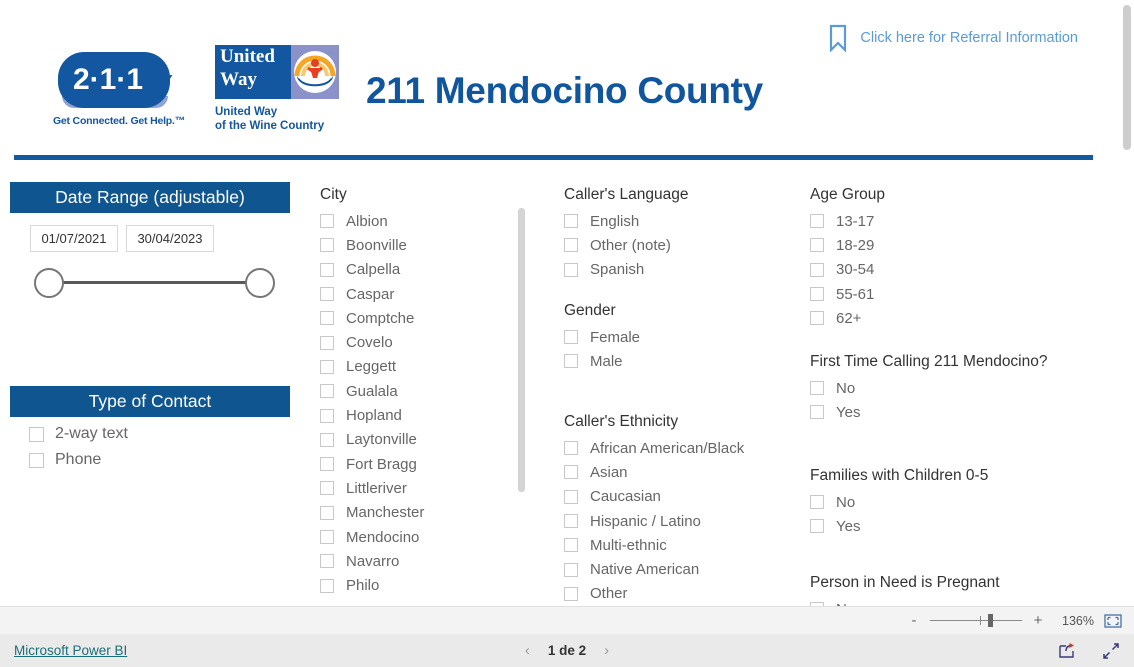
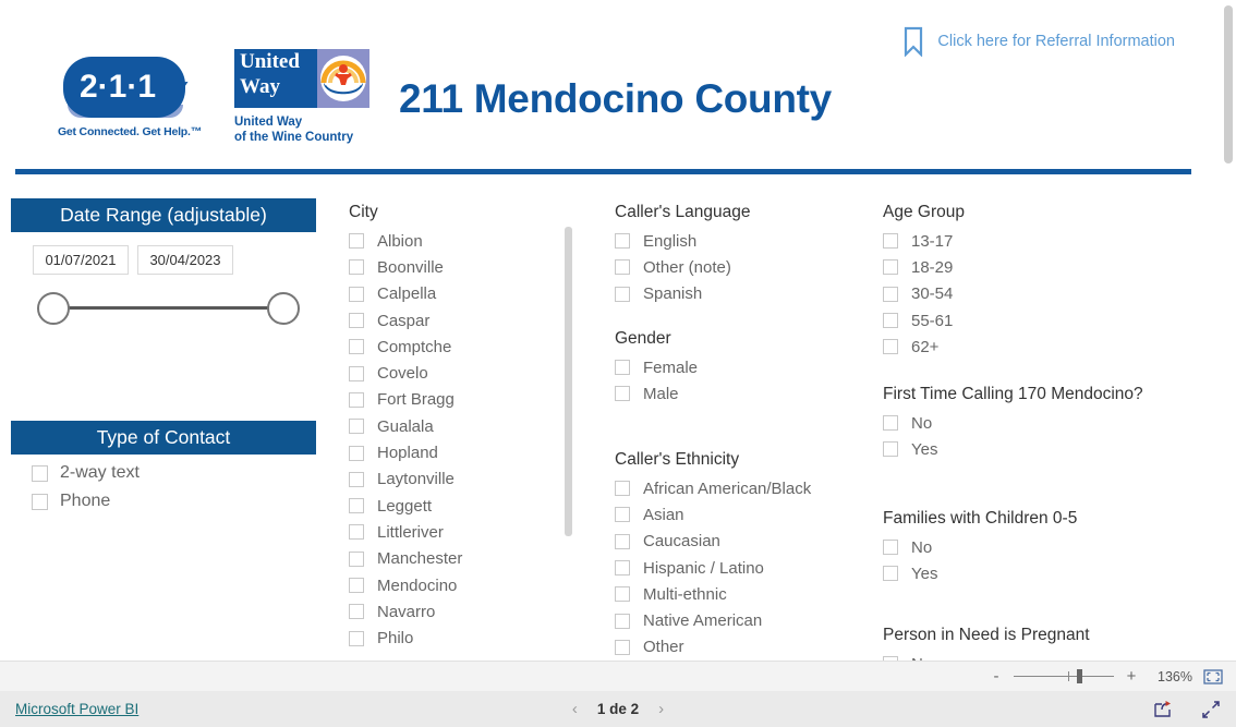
  2·1·1
  Get Connected. Get Help.™
  United
  Way
  United Way
  of the Wine Country
  211 Mendocino County
  Click here for Referral Information
  Date Range (adjustable)
  01/07/2021
  30/04/2023
  Type of Contact
  2-way text
  Phone
  City
  Albion
  Boonville
  Calpella
  Caspar
  Comptche
  Covelo
- Leggett
+ Fort Bragg
  Gualala
  Hopland
  Laytonville
- Fort Bragg
+ Leggett
  Littleriver
  Manchester
  Mendocino
  Navarro
  Philo
  Caller's Language
  English
  Other (note)
  Spanish
  Gender
  Female
  Male
  Caller's Ethnicity
  African American/Black
  Asian
  Caucasian
  Hispanic / Latino
  Multi-ethnic
  Native American
  Other
  Age Group
  13-17
  18-29
  30-54
  55-61
  62+
- First Time Calling 211 Mendocino?
+ First Time Calling 170 Mendocino?
  No
  Yes
  Families with Children 0-5
  No
  Yes
  Person in Need is Pregnant
  -
  +
  136%
  Microsoft Power BI
  ‹
  1 de 2
  ›
